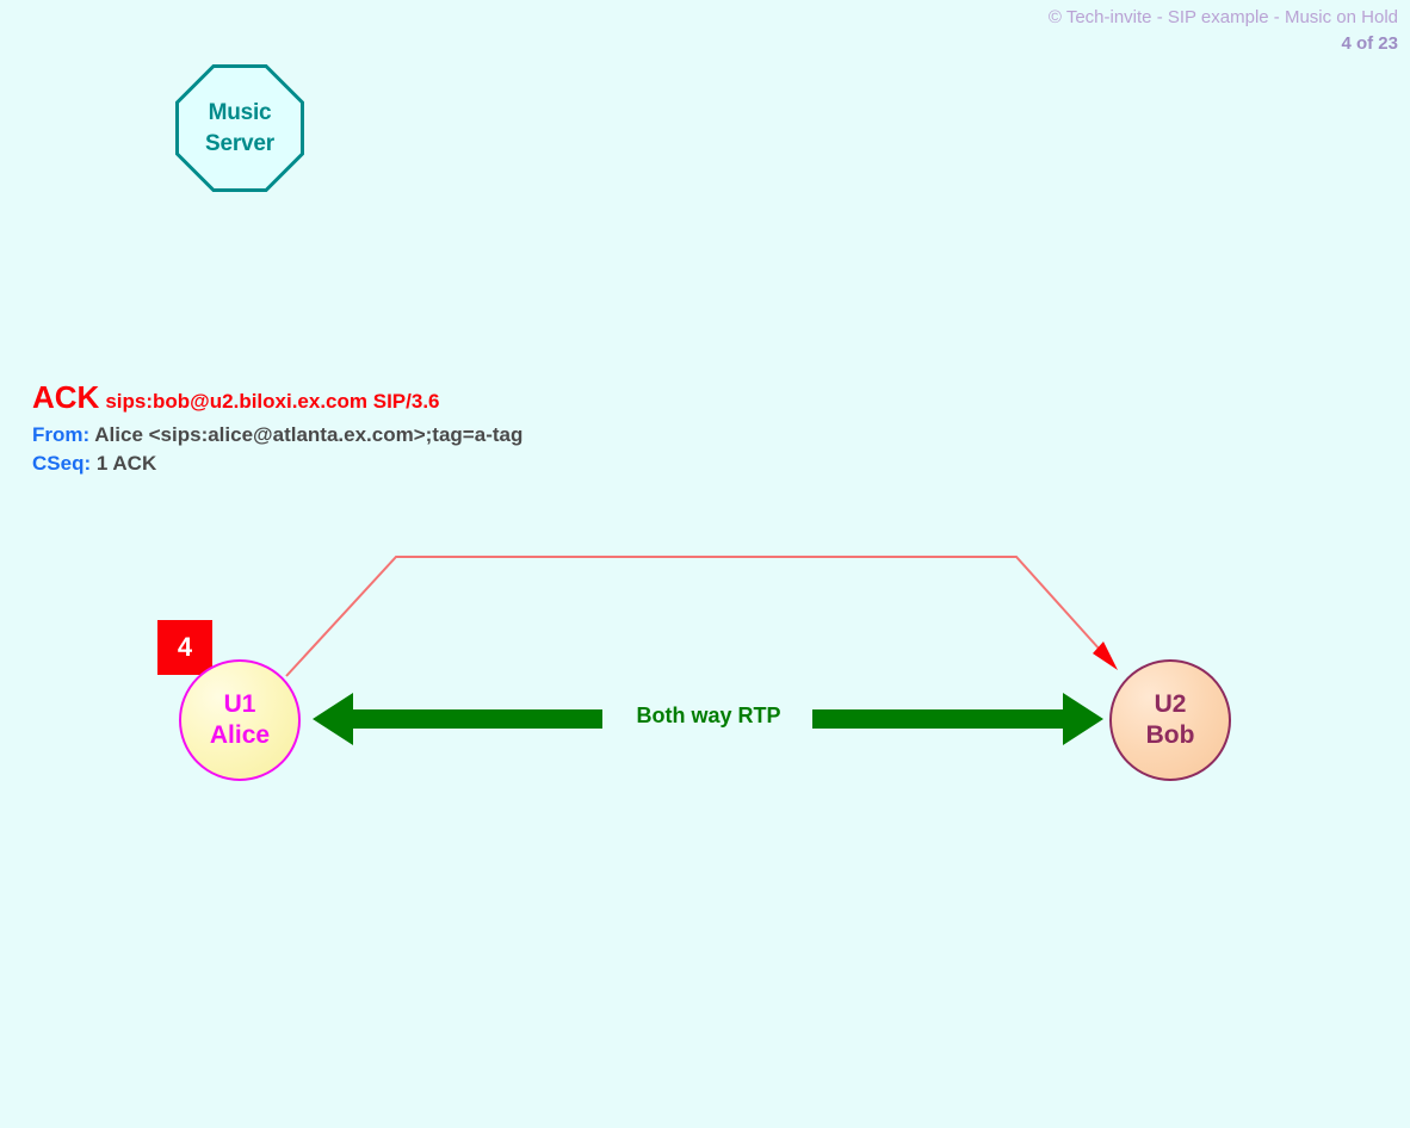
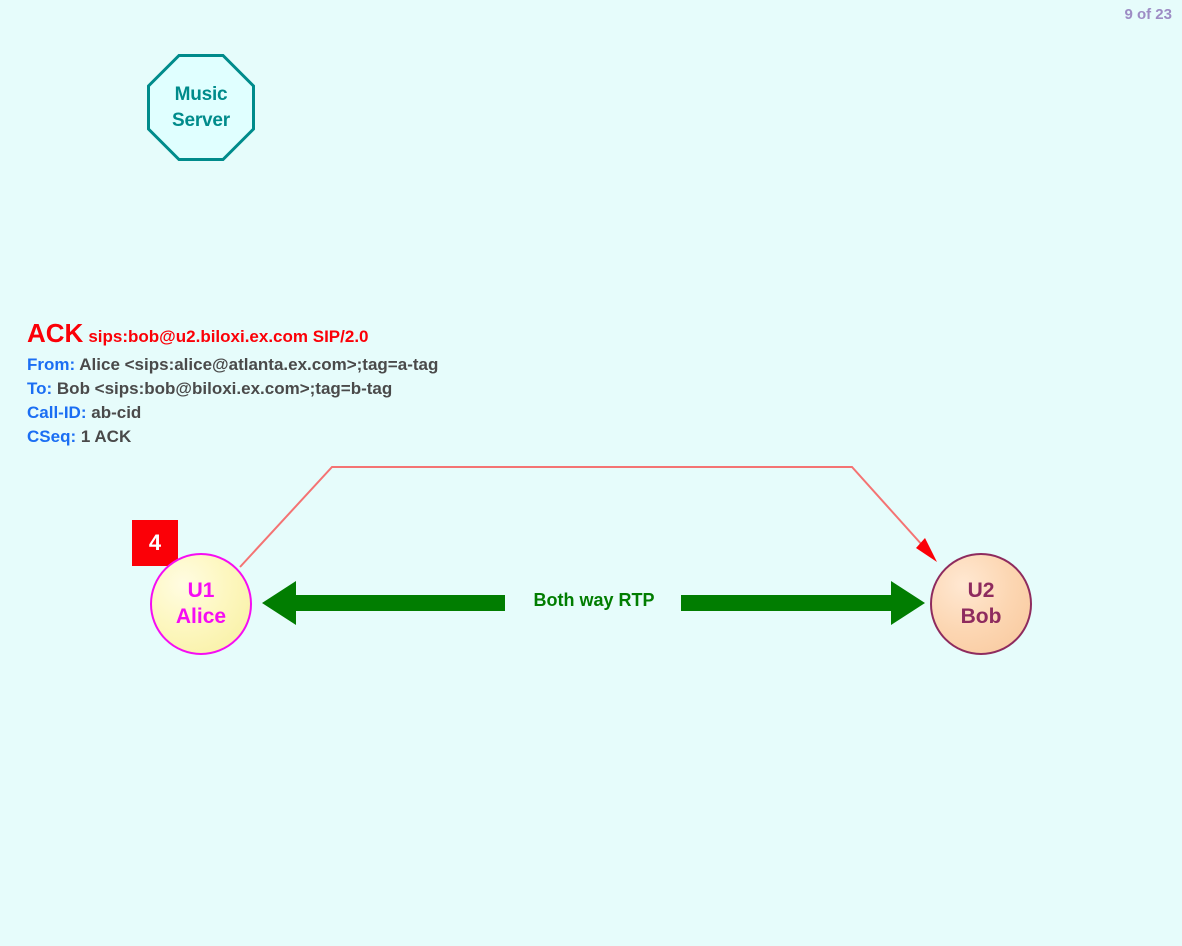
- © Tech-invite - SIP example - Music on Hold
- 4 of 23
+ 9 of 23
  Music
  Server
- ACK sips:bob@u2.biloxi.ex.com SIP/3.6
+ ACK sips:bob@u2.biloxi.ex.com SIP/2.0
  From: Alice <sips:alice@atlanta.ex.com>;tag=a-tag
+ To: Bob <sips:bob@biloxi.ex.com>;tag=b-tag
+ Call-ID: ab-cid
  CSeq: 1 ACK
  Both way RTP
  4
  U1
  Alice
  U2
  Bob
